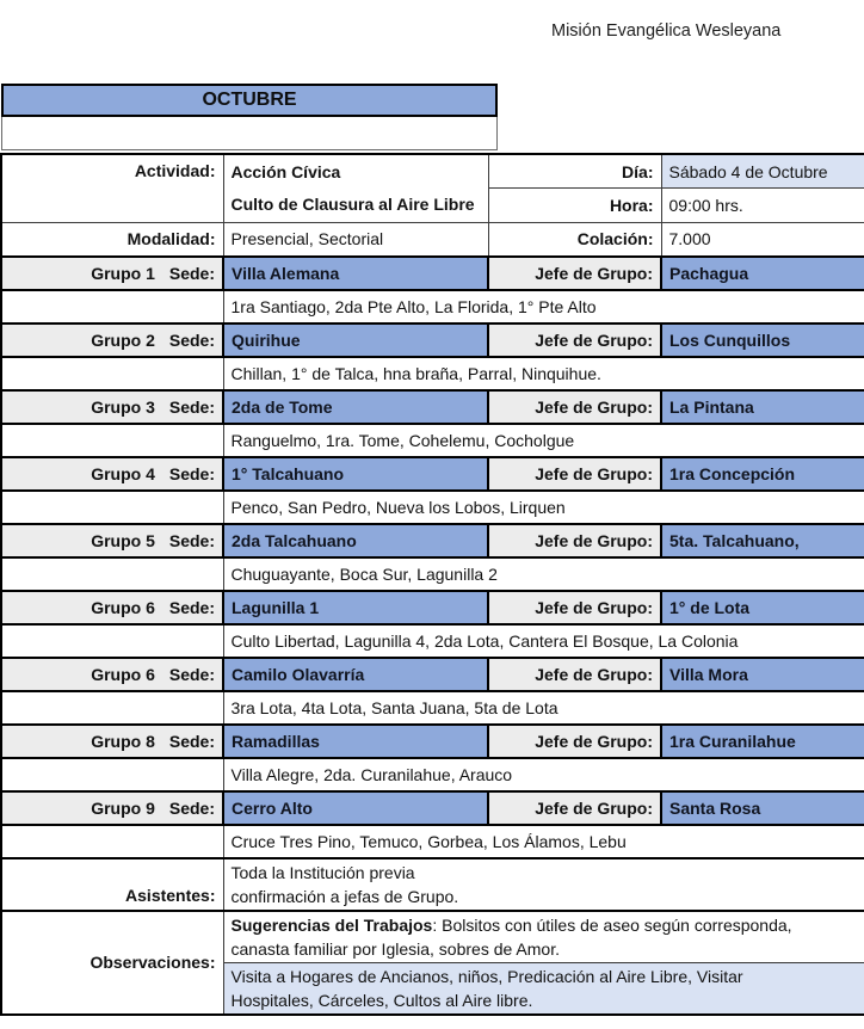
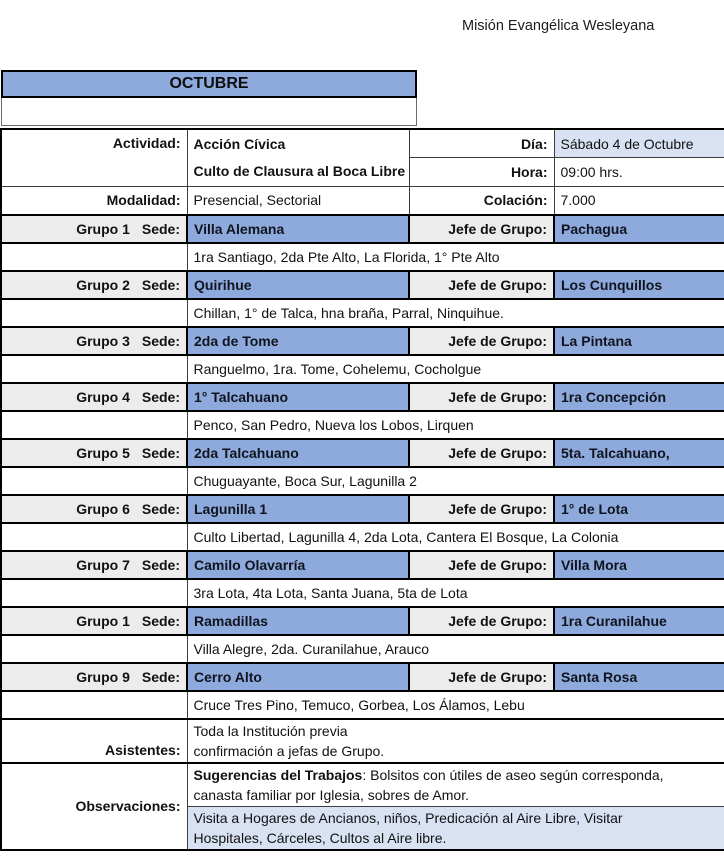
  Misión Evangélica Wesleyana
  OCTUBRE
- Actividad:	Acción Cívica Culto de Clausura al Aire Libre	Día:	Sábado 4 de Octubre
+ Actividad:	Acción Cívica Culto de Clausura al Boca Libre	Día:	Sábado 4 de Octubre
  Hora:	09:00 hrs.
  Modalidad:	Presencial, Sectorial	Colación:	7.000
  Grupo 1 Sede:	Villa Alemana	Jefe de Grupo:	Pachagua
  	1ra Santiago, 2da Pte Alto, La Florida, 1° Pte Alto
  Grupo 2 Sede:	Quirihue	Jefe de Grupo:	Los Cunquillos
  	Chillan, 1° de Talca, hna braña, Parral, Ninquihue.
  Grupo 3 Sede:	2da de Tome	Jefe de Grupo:	La Pintana
  	Ranguelmo, 1ra. Tome, Cohelemu, Cocholgue
  Grupo 4 Sede:	1° Talcahuano	Jefe de Grupo:	1ra Concepción
  	Penco, San Pedro, Nueva los Lobos, Lirquen
  Grupo 5 Sede:	2da Talcahuano	Jefe de Grupo:	5ta. Talcahuano,
  	Chuguayante, Boca Sur, Lagunilla 2
  Grupo 6 Sede:	Lagunilla 1	Jefe de Grupo:	1° de Lota
  	Culto Libertad, Lagunilla 4, 2da Lota, Cantera El Bosque, La Colonia
- Grupo 6 Sede:	Camilo Olavarría	Jefe de Grupo:	Villa Mora
+ Grupo 7 Sede:	Camilo Olavarría	Jefe de Grupo:	Villa Mora
  	3ra Lota, 4ta Lota, Santa Juana, 5ta de Lota
- Grupo 8 Sede:	Ramadillas	Jefe de Grupo:	1ra Curanilahue
+ Grupo 1 Sede:	Ramadillas	Jefe de Grupo:	1ra Curanilahue
  	Villa Alegre, 2da. Curanilahue, Arauco
  Grupo 9 Sede:	Cerro Alto	Jefe de Grupo:	Santa Rosa
  	Cruce Tres Pino, Temuco, Gorbea, Los Álamos, Lebu
  Asistentes:	Toda la Institución previa confirmación a jefas de Grupo.
  Observaciones:	Sugerencias del Trabajos: Bolsitos con útiles de aseo según corresponda, canasta familiar por Iglesia, sobres de Amor.
  Visita a Hogares de Ancianos, niños, Predicación al Aire Libre, Visitar Hospitales, Cárceles, Cultos al Aire libre.
